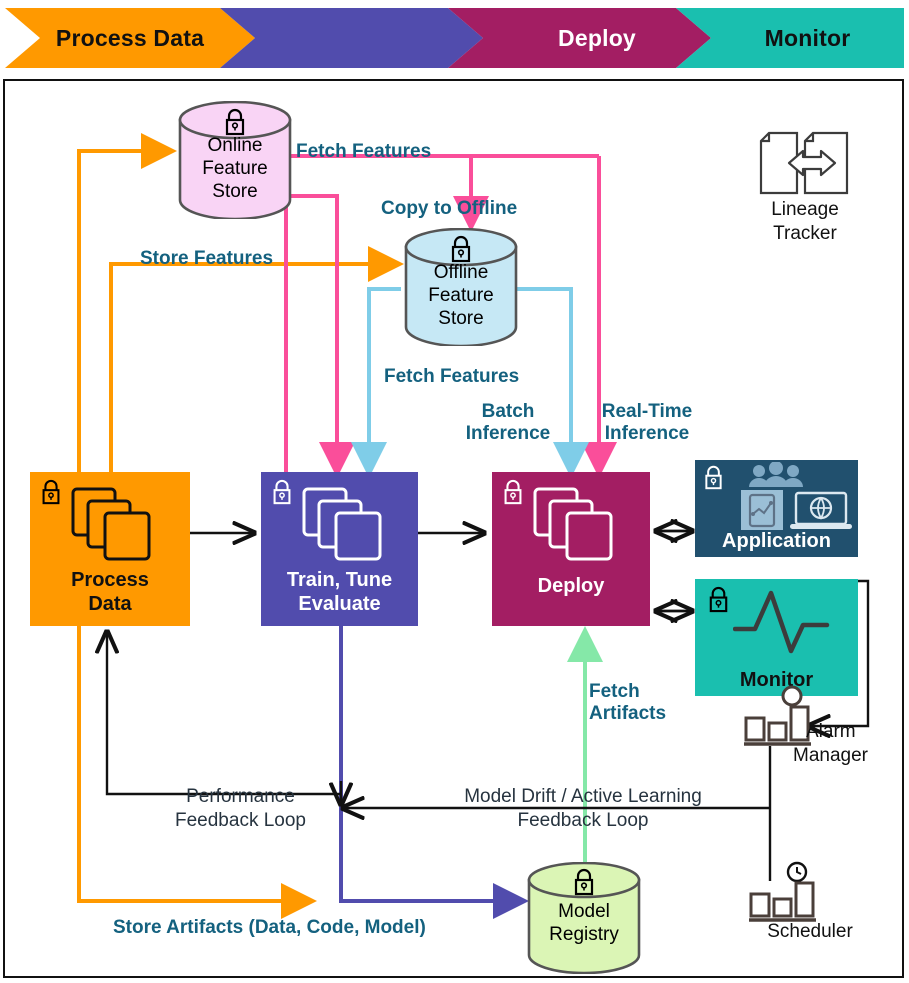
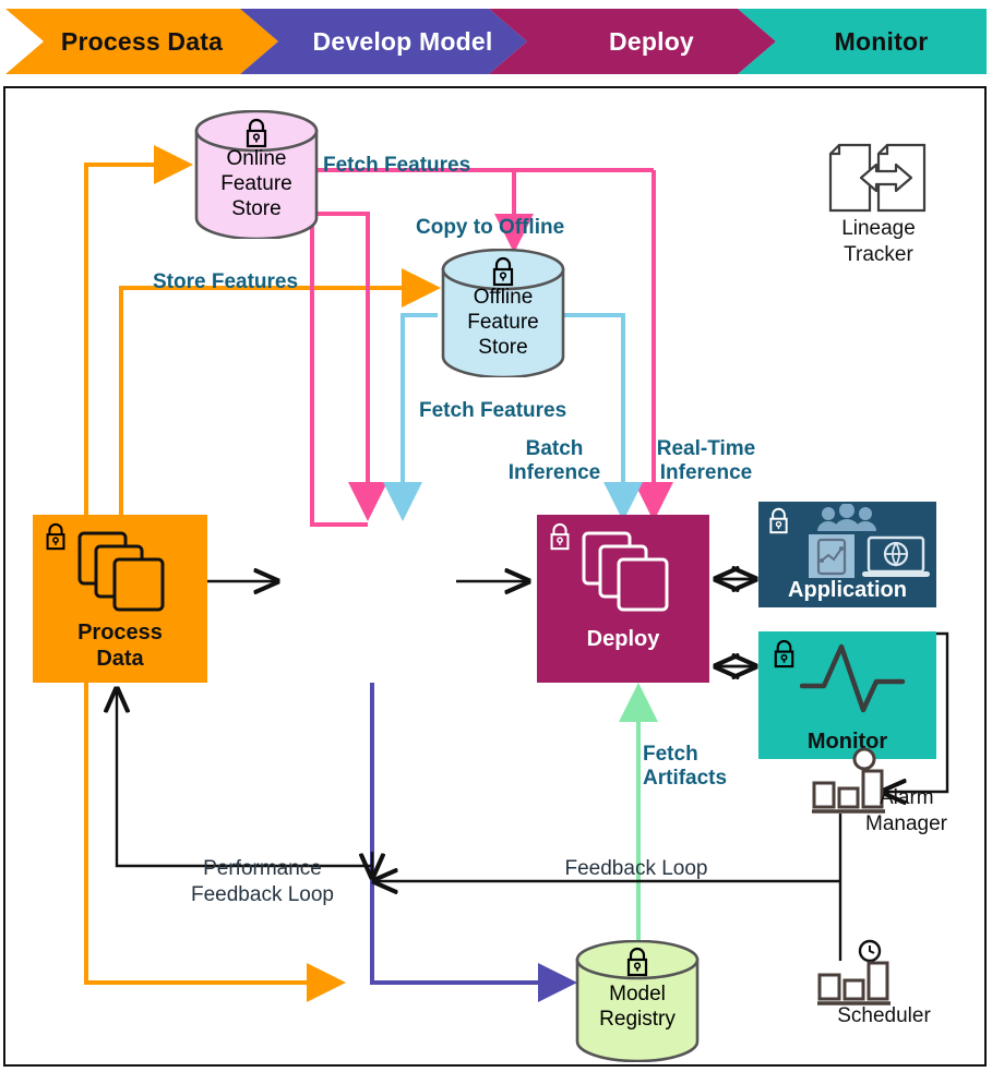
  Process Data
+ Develop Model
  Deploy
  Monitor
  Fetch Features
  Copy to Offline
  Store Features
  Fetch Features
  Batch
  Inference
  Real-Time
  Inference
  Fetch
  Artifacts
  Performance
  Feedback Loop
- Model Drift / Active Learning
  Feedback Loop
- Store Artifacts (Data, Code, Model)
  Online
  Feature
  Store
  Offline
  Feature
  Store
  Model
  Registry
  Process
  Data
- Train, Tune
- Evaluate
  Deploy
  Application
  Monitor
  Lineage
  Tracker
  Alarm
  Manager
  Scheduler
